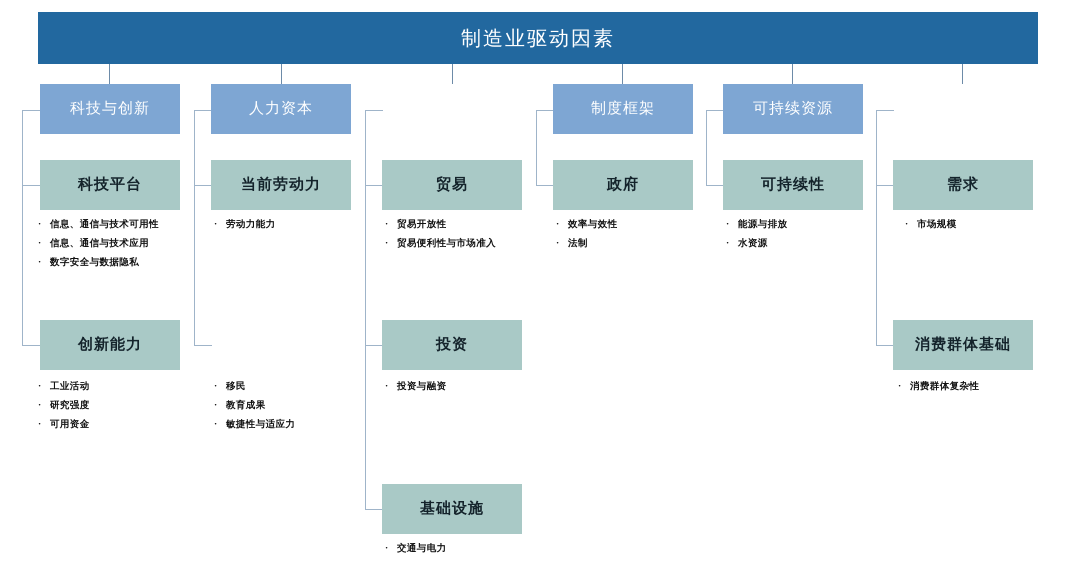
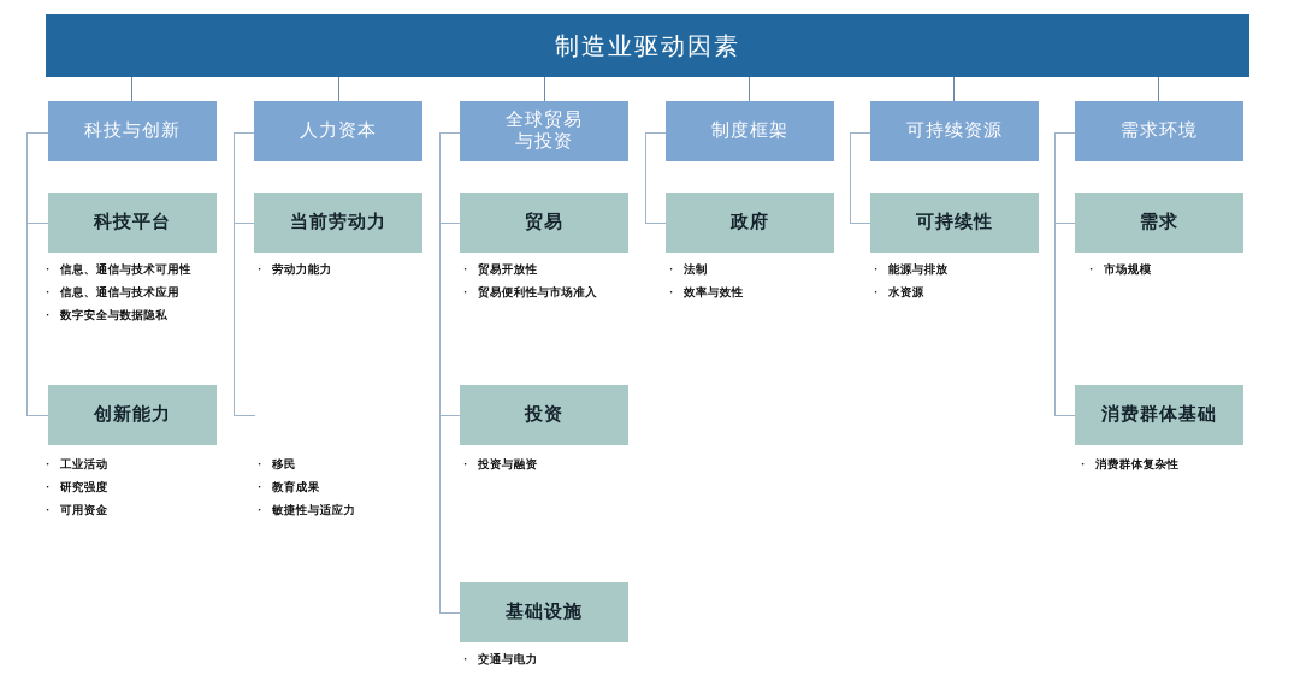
  制造业驱动因素
  科技与创新
  人力资本
+ 全球贸易
+ 与投资
  制度框架
  可持续资源
+ 需求环境
  科技平台
  ·
  信息、通信与技术可用性
  ·
  信息、通信与技术应用
  ·
  数字安全与数据隐私
  创新能力
  ·
  工业活动
  ·
  研究强度
  ·
  可用资金
  当前劳动力
  ·
  劳动力能力
  ·
  移民
  ·
  教育成果
  ·
  敏捷性与适应力
  贸易
  ·
  贸易开放性
  ·
  贸易便利性与市场准入
  投资
  ·
  投资与融资
  基础设施
  ·
  交通与电力
  政府
  ·
- 效率与效性
+ 法制
  ·
- 法制
+ 效率与效性
  可持续性
  ·
  能源与排放
  ·
  水资源
  需求
  ·
  市场规模
  消费群体基础
  ·
  消费群体复杂性
